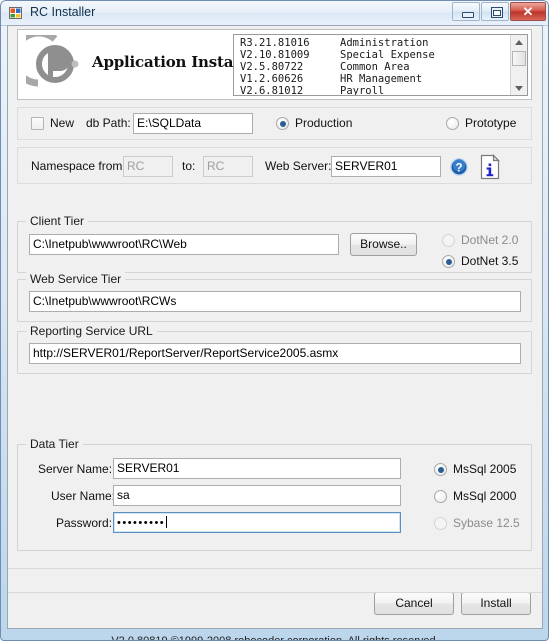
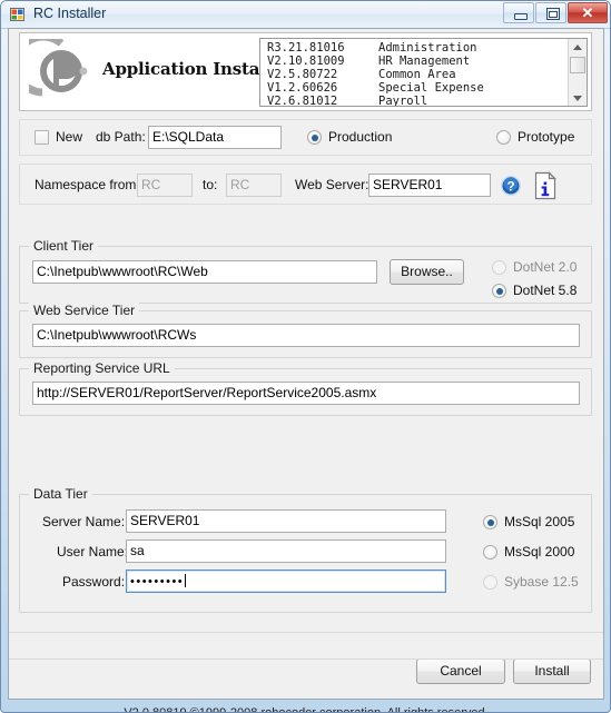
  RC Installer
  ✕
  Application Insta
  R3.21.81016 Administration
- V2.10.81009 Special Expense
+ V2.10.81009 HR Management
  V2.5.80722 Common Area
- V1.2.60626 HR Management
+ V1.2.60626 Special Expense
  V2.6.81012 Payroll
  New
  db Path:
  E:\SQLData
  Production
  Prototype
  Namespace from
  RC
  to:
  RC
  Web Server:
  SERVER01
  ?
  Client Tier
  C:\Inetpub\wwwroot\RC\Web
  Browse..
  DotNet 2.0
- DotNet 3.5
+ DotNet 5.8
  Web Service Tier
  C:\Inetpub\wwwroot\RCWs
  Reporting Service URL
  http://SERVER01/ReportServer/ReportService2005.asmx
  Data Tier
  Server Name:
  SERVER01
  User Name
  sa
  Password:
  •••••••••
  MsSql 2005
  MsSql 2000
  Sybase 12.5
  Cancel
  Install
